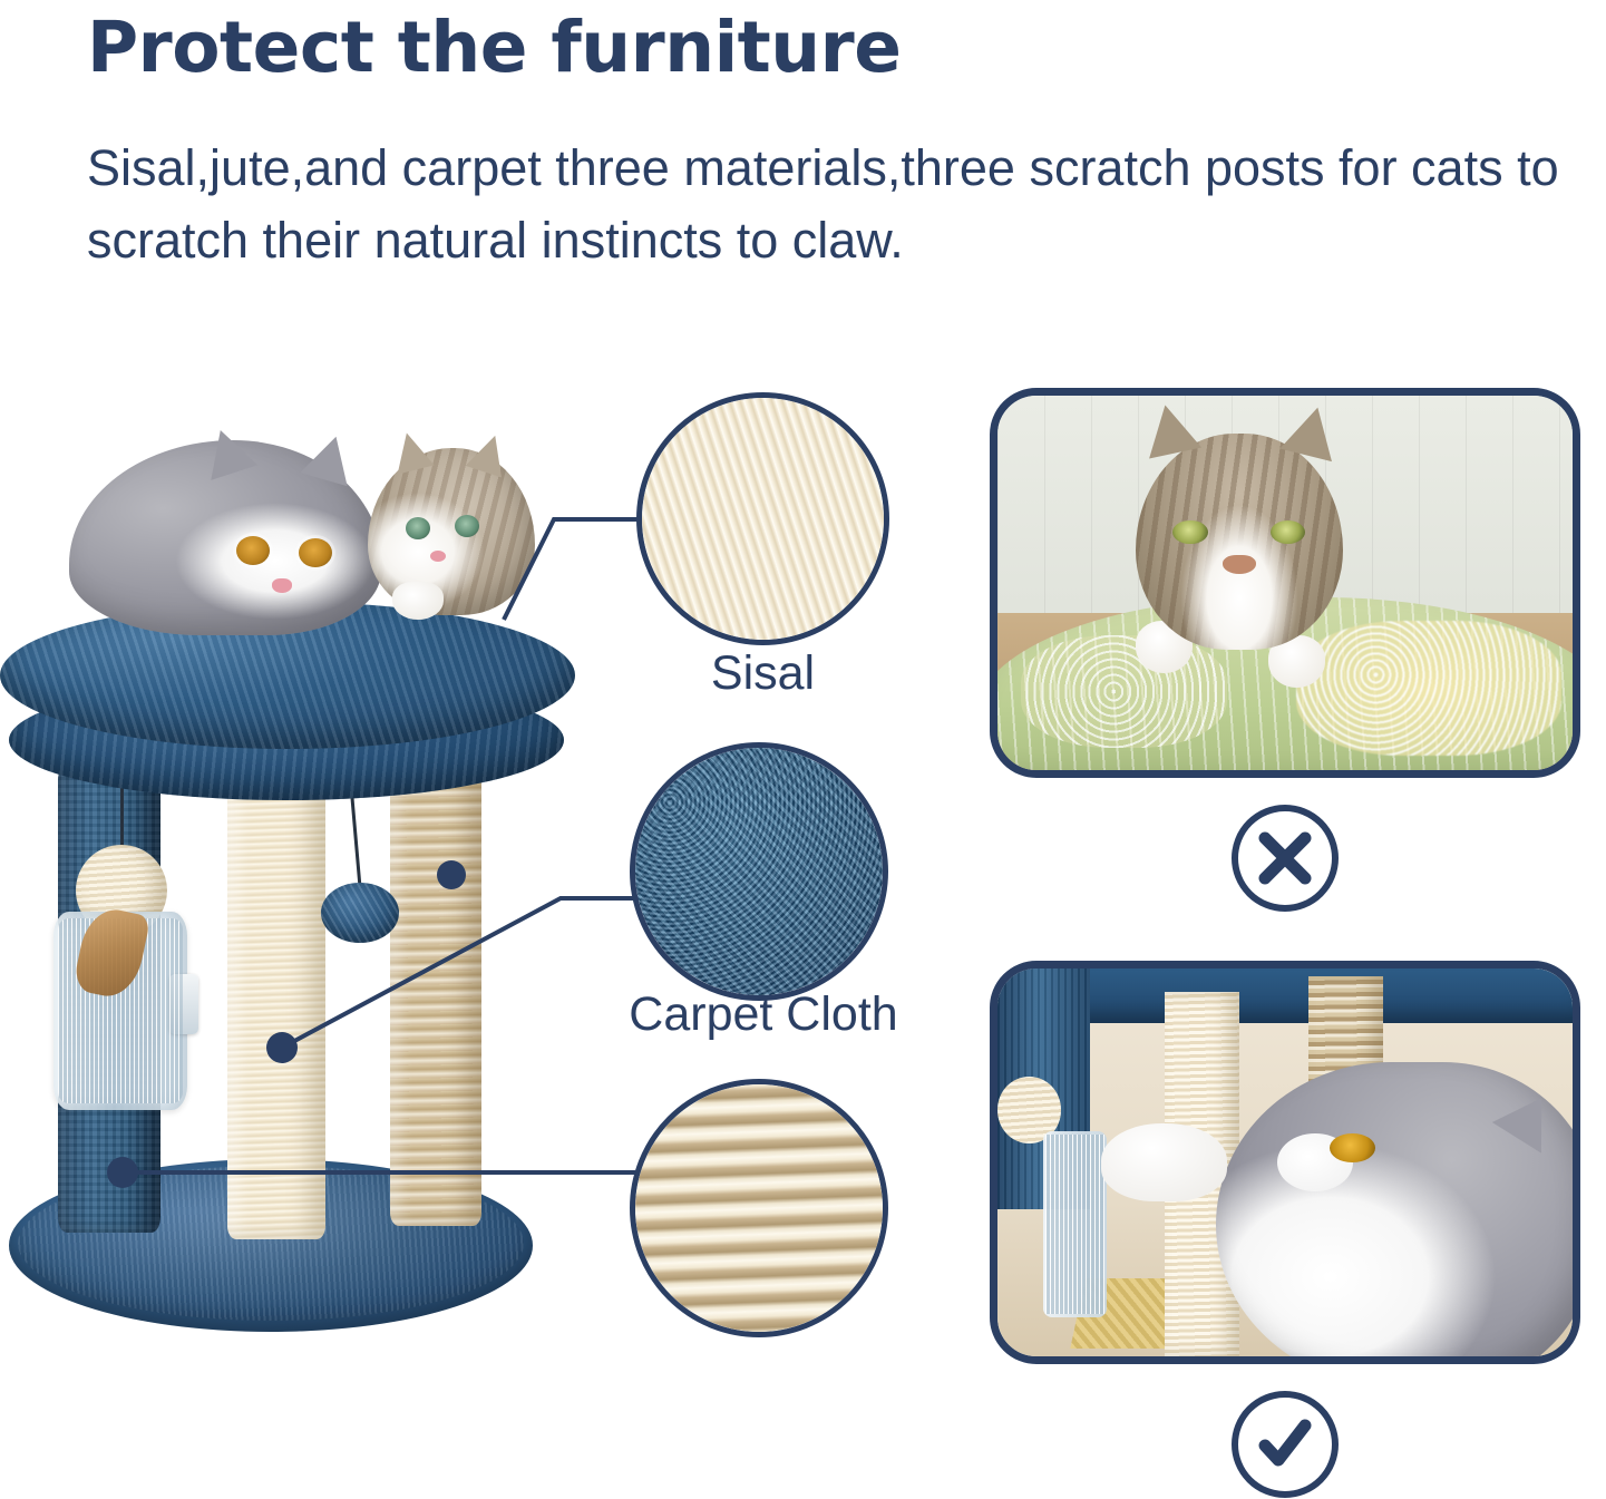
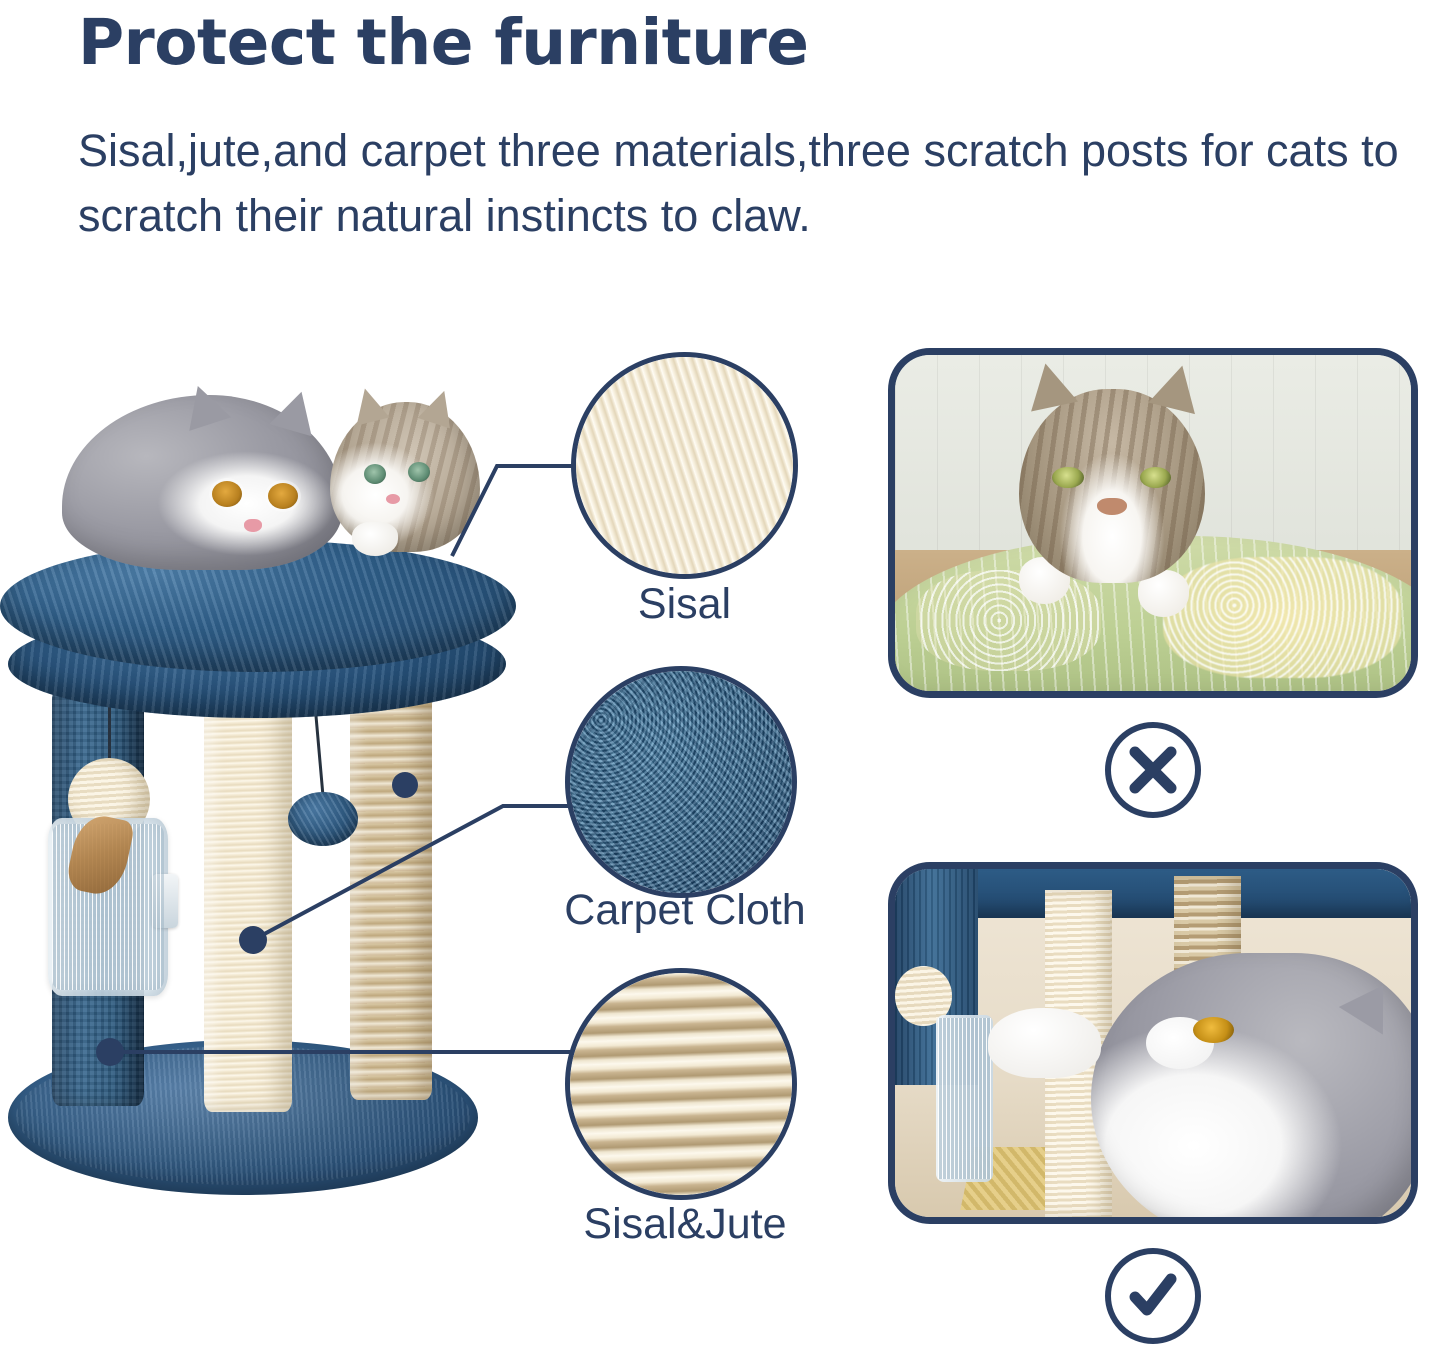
  Protect the furniture
  Sisal,jute,and carpet three materials,three scratch posts for cats to scratch their natural instincts to claw.
  Sisal
  Carpet Cloth
+ Sisal&Jute
